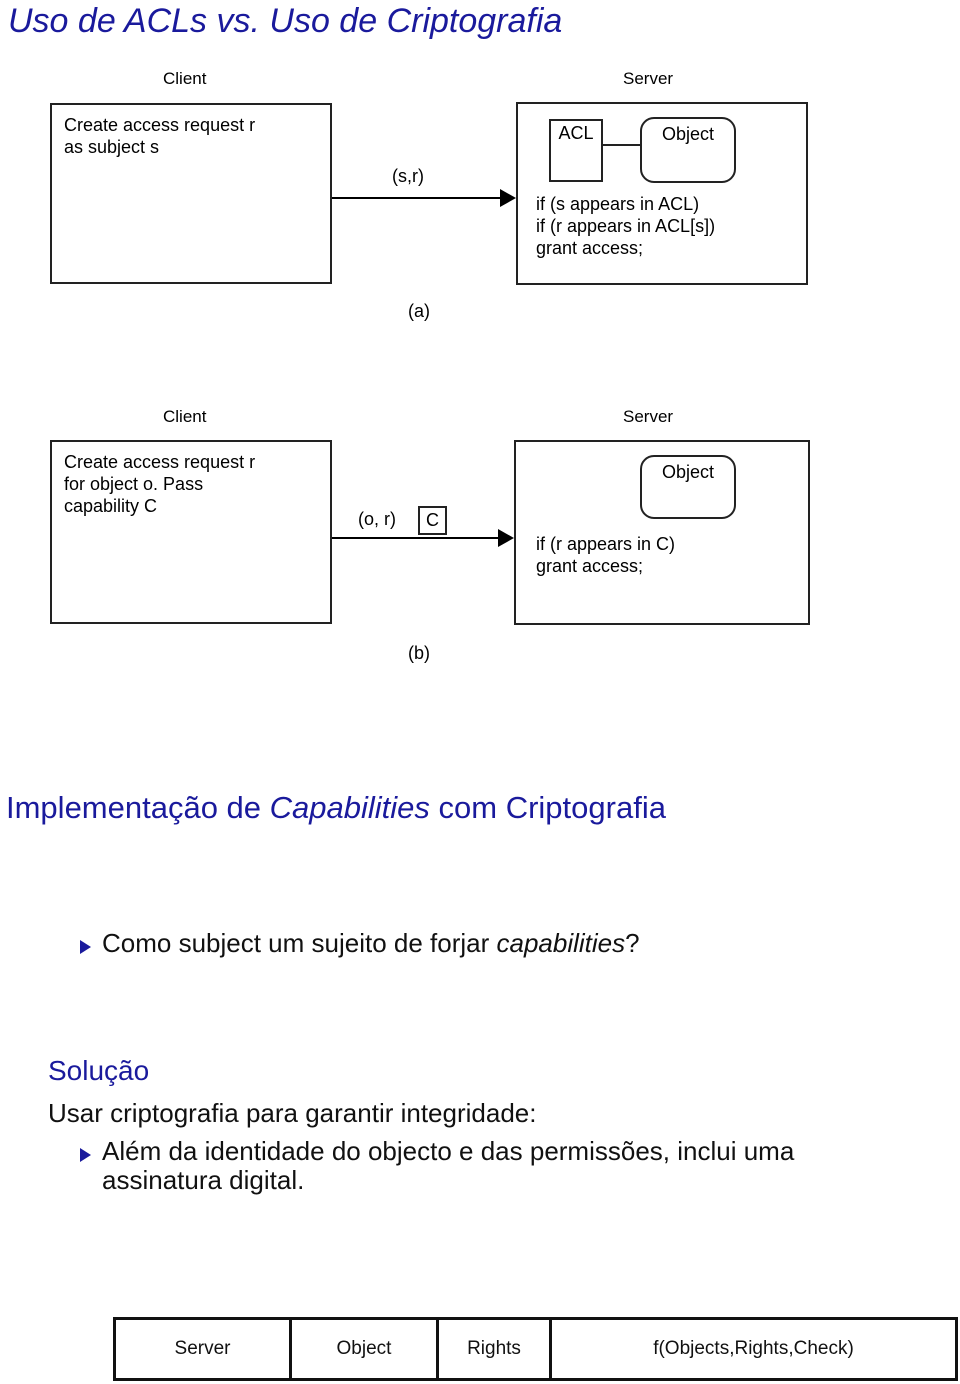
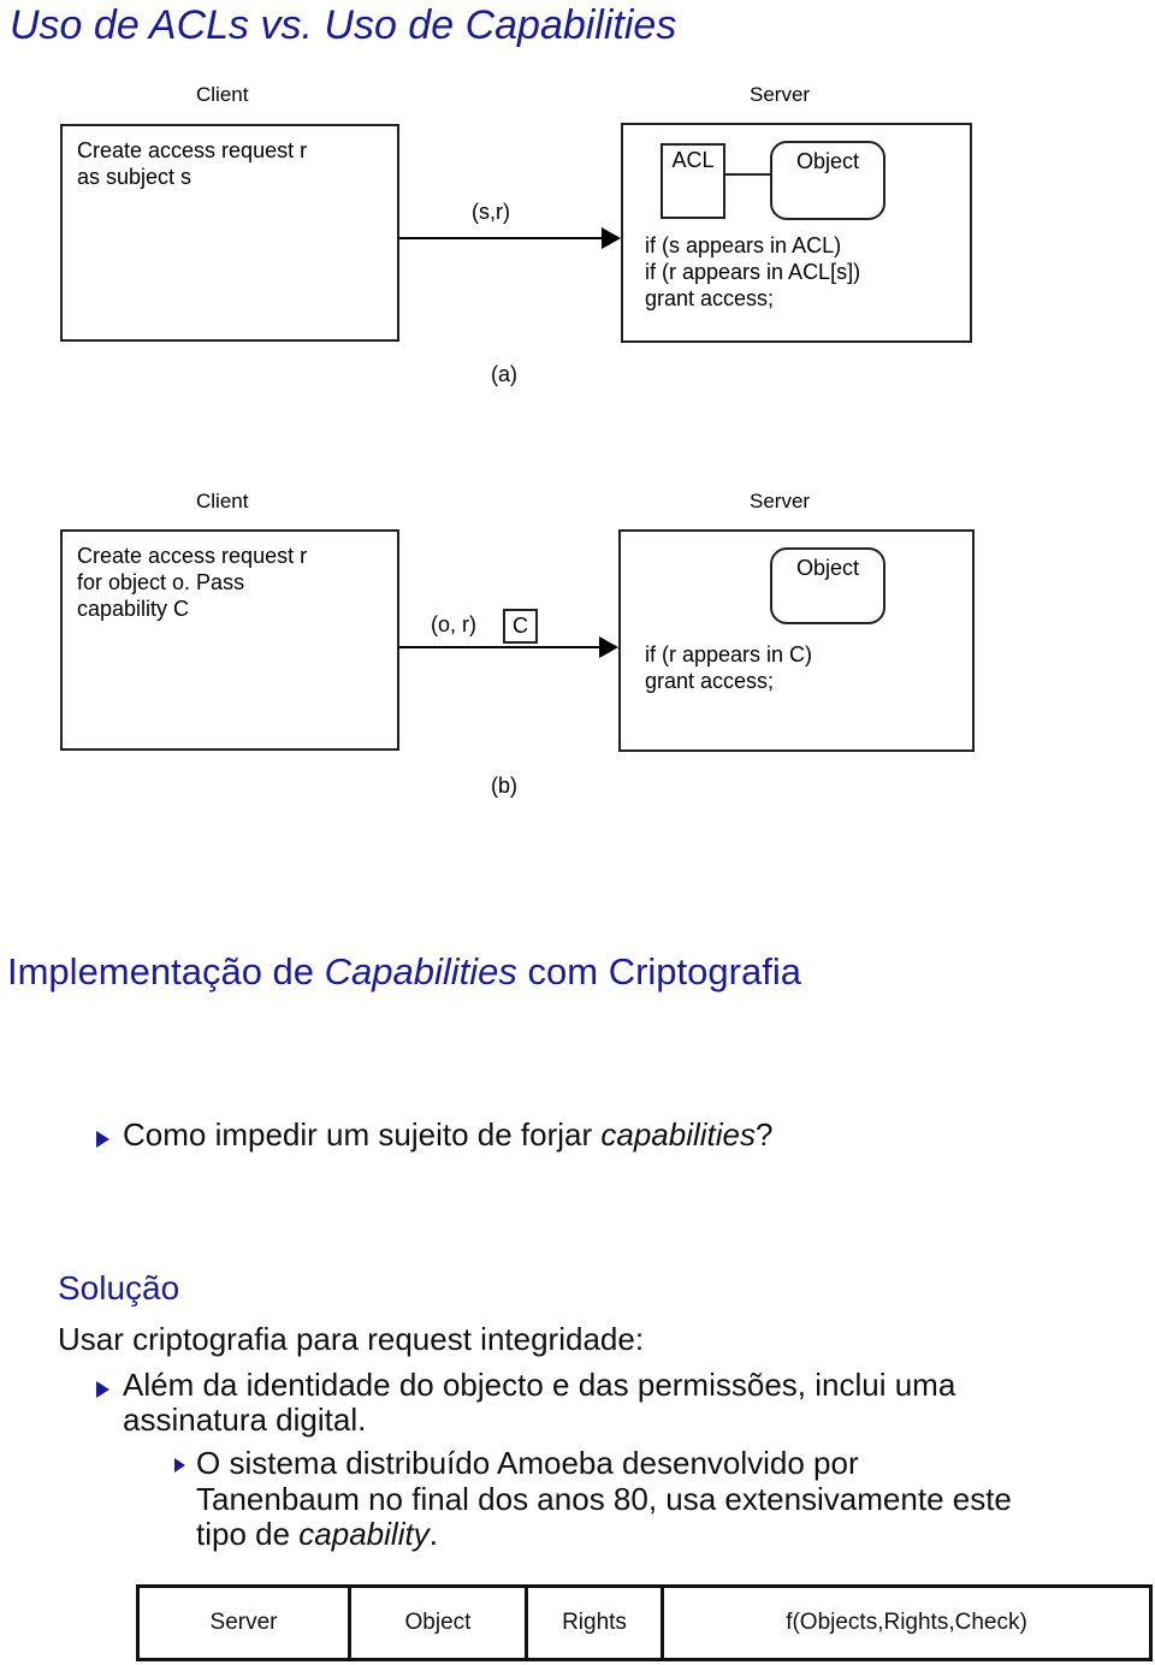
- Uso de ACLs vs. Uso de Criptografia
+ Uso de ACLs vs. Uso de Capabilities
  Client
  Server
  Create access request r
  as subject s
  (s,r)
  ACL
  Object
  if (s appears in ACL)
  if (r appears in ACL[s])
  grant access;
  (a)
  Client
  Server
  Create access request r
  for object o. Pass
  capability C
  (o, r)
  C
  Object
  if (r appears in C)
  grant access;
  (b)
  Implementação de Capabilities com Criptografia
- Como subject um sujeito de forjar capabilities?
+ Como impedir um sujeito de forjar capabilities?
  Solução
- Usar criptografia para garantir integridade:
+ Usar criptografia para request integridade:
  Além da identidade do objecto e das permissões, inclui uma assinatura digital.
+ O sistema distribuído Amoeba desenvolvido por
+ Tanenbaum no final dos anos 80, usa extensivamente este
+ tipo de capability.
  Server
  Object
  Rights
  f(Objects,Rights,Check)
